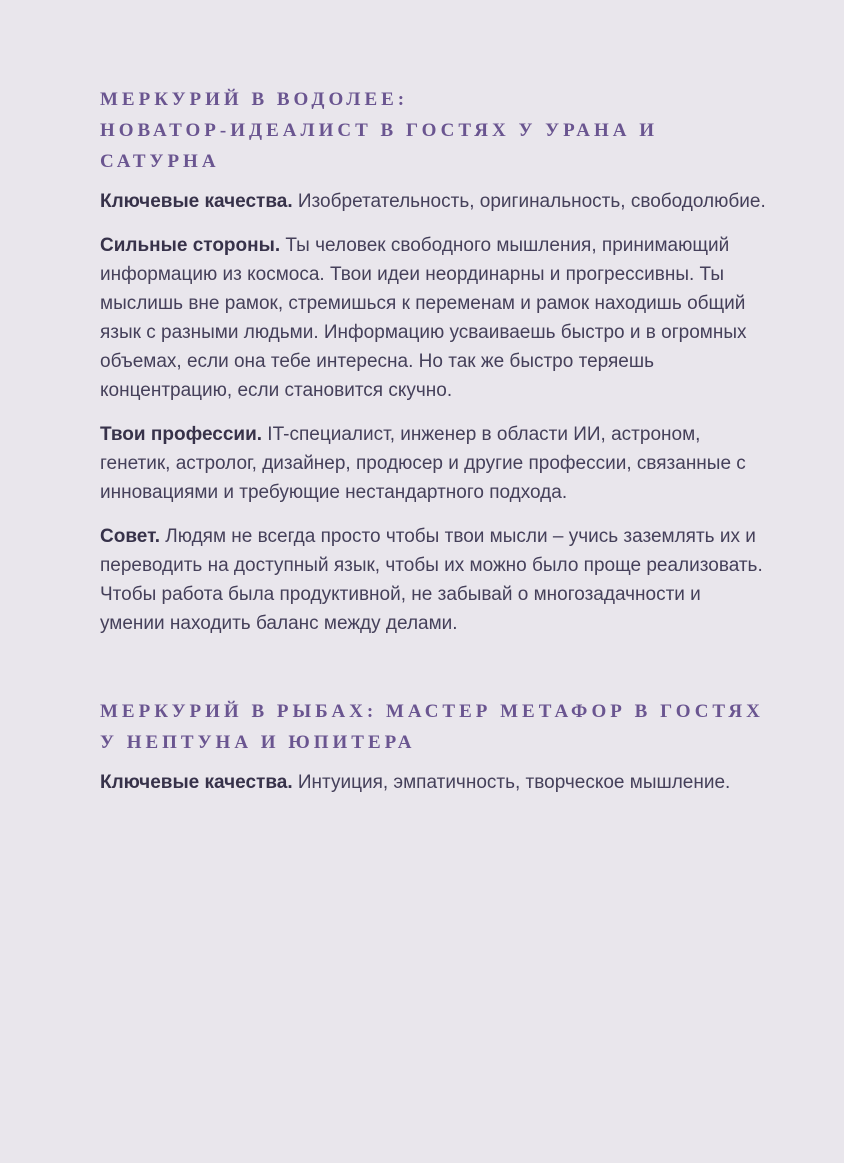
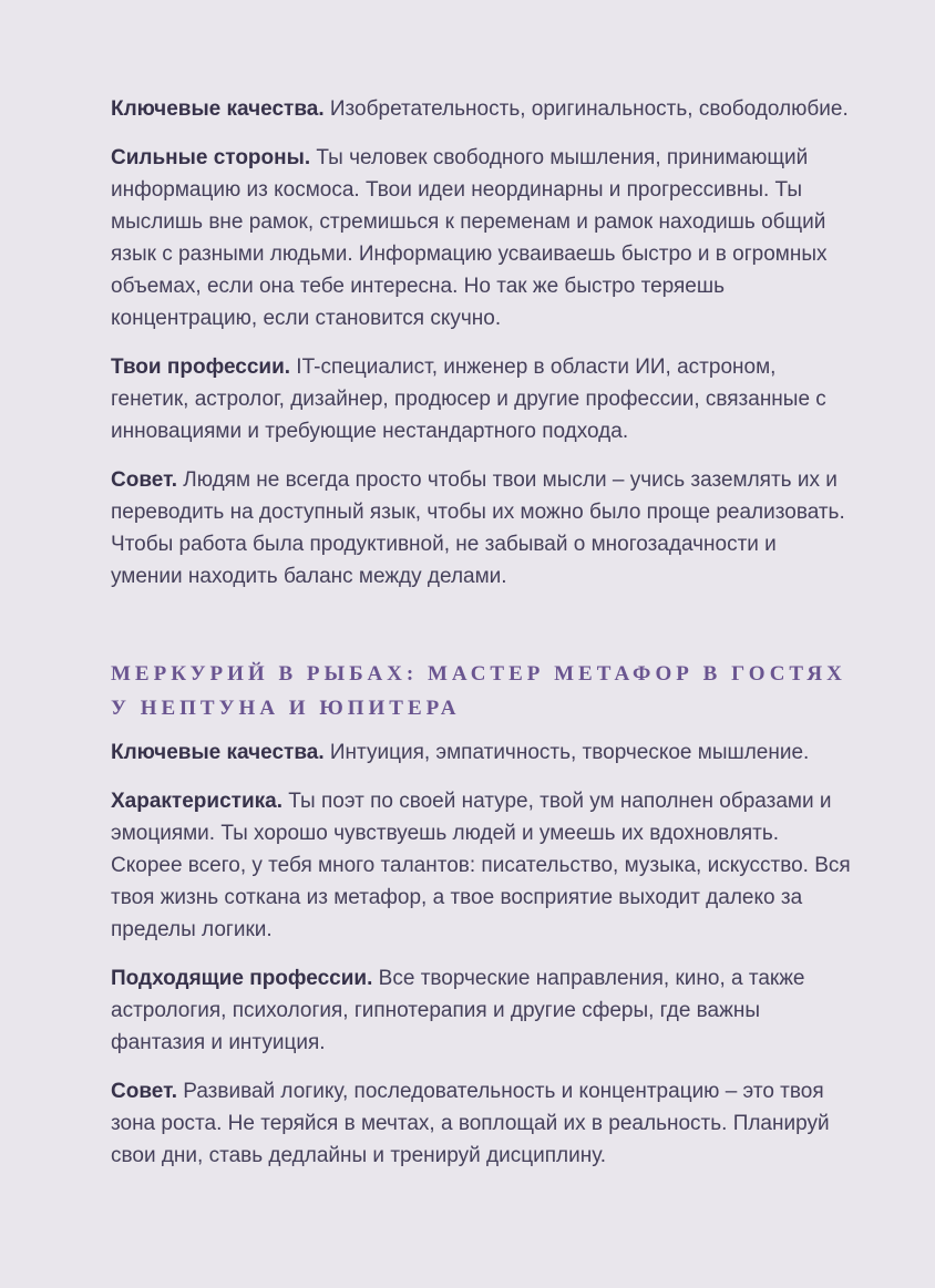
- МЕРКУРИЙ В ВОДОЛЕЕ:
- НОВАТОР-ИДЕАЛИСТ В ГОСТЯХ У УРАНА И САТУРНА
  Ключевые качества. Изобретательность, оригинальность, свободолюбие.
  Сильные стороны. Ты человек свободного мышления, принимающий информацию из космоса. Твои идеи неординарны и прогрессивны. Ты мыслишь вне рамок, стремишься к переменам и рамок находишь общий язык с разными людьми. Информацию усваиваешь быстро и в огромных объемах, если она тебе интересна. Но так же быстро теряешь концентрацию, если становится скучно.
  Твои профессии. IT-специалист, инженер в области ИИ, астроном, генетик, астролог, дизайнер, продюсер и другие профессии, связанные с инновациями и требующие нестандартного подхода.
  Совет. Людям не всегда просто чтобы твои мысли – учись заземлять их и переводить на доступный язык, чтобы их можно было проще реализовать. Чтобы работа была продуктивной, не забывай о многозадачности и умении находить баланс между делами.
  МЕРКУРИЙ В РЫБАХ: МАСТЕР МЕТАФОР В ГОСТЯХ
  У НЕПТУНА И ЮПИТЕРА
  Ключевые качества. Интуиция, эмпатичность, творческое мышление.
+ Характеристика. Ты поэт по своей натуре, твой ум наполнен образами и эмоциями. Ты хорошо чувствуешь людей и умеешь их вдохновлять. Скорее всего, у тебя много талантов: писательство, музыка, искусство. Вся твоя жизнь соткана из метафор, а твое восприятие выходит далеко за пределы логики.
+ Подходящие профессии. Все творческие направления, кино, а также астрология, психология, гипнотерапия и другие сферы, где важны фантазия и интуиция.
+ Совет. Развивай логику, последовательность и концентрацию – это твоя зона роста. Не теряйся в мечтах, а воплощай их в реальность. Планируй свои дни, ставь дедлайны и тренируй дисциплину.
